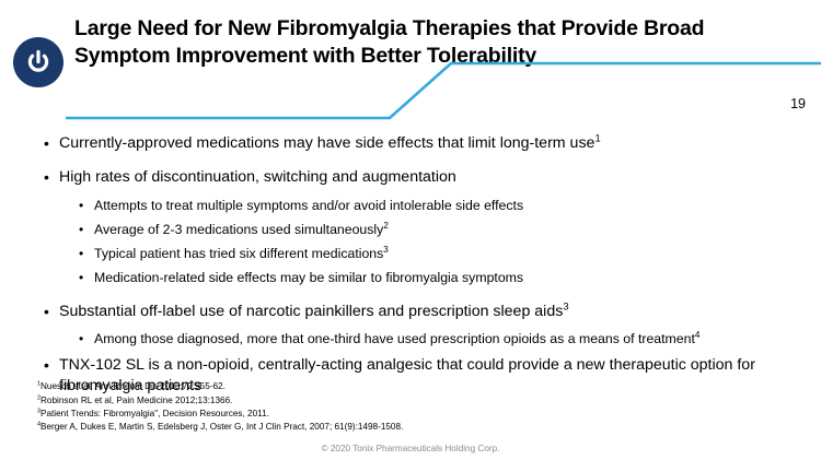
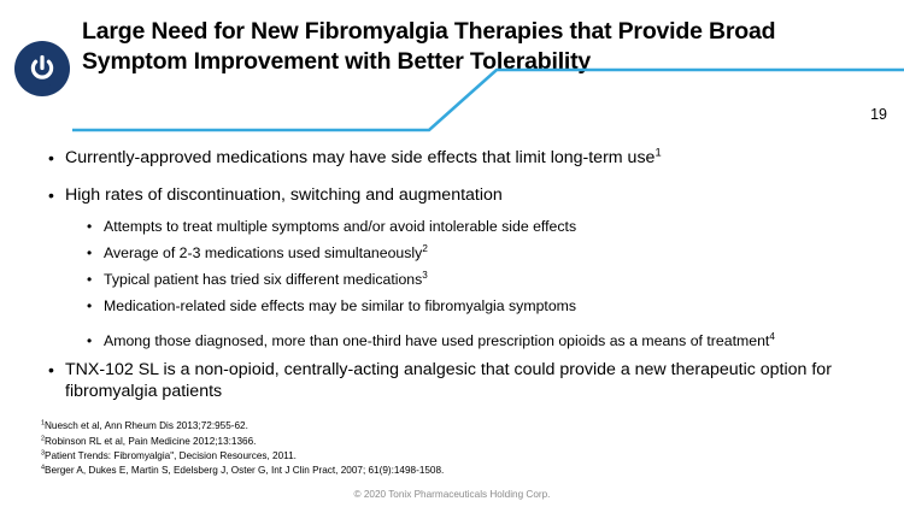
  Large Need for New Fibromyalgia Therapies that Provide Broad Symptom Improvement with Better Tolerability
  19
  Currently-approved medications may have side effects that limit long-term use1
  High rates of discontinuation, switching and augmentation
  Attempts to treat multiple symptoms and/or avoid intolerable side effects
  Average of 2-3 medications used simultaneously2
  Typical patient has tried six different medications3
  Medication-related side effects may be similar to fibromyalgia symptoms
- Substantial off-label use of narcotic painkillers and prescription sleep aids3
- Among those diagnosed, more that one-third have used prescription opioids as a means of treatment4
+ Among those diagnosed, more than one-third have used prescription opioids as a means of treatment4
  TNX-102 SL is a non-opioid, centrally-acting analgesic that could provide a new therapeutic option for fibromyalgia patients
  Nuesch et al, Ann Rheum Dis 2013;72:955-62.
  Robinson RL et al, Pain Medicine 2012;13:1366.
  Patient Trends: Fibromyalgia", Decision Resources, 2011.
  Berger A, Dukes E, Martin S, Edelsberg J, Oster G, Int J Clin Pract, 2007; 61(9):1498-1508.
  © 2020 Tonix Pharmaceuticals Holding Corp.
